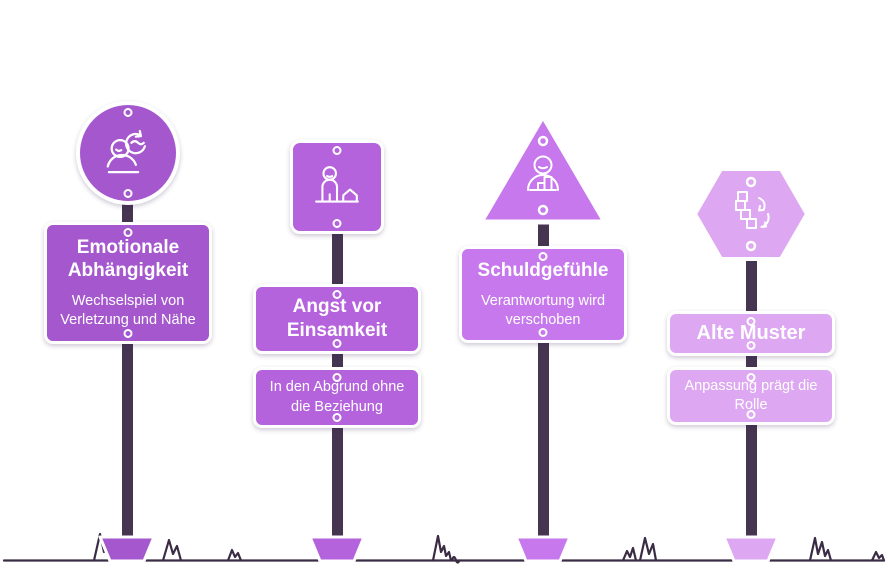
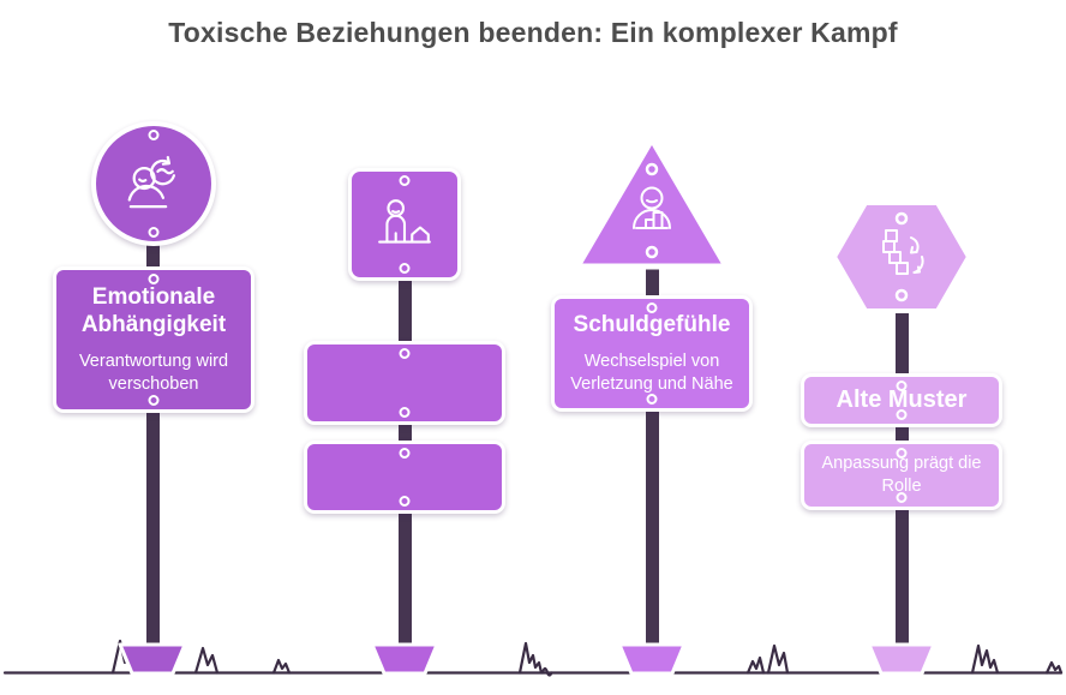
+ Toxische Beziehungen beenden: Ein komplexer Kampf
  Emotionale Abhängigkeit
- Wechselspiel von Verletzung und Nähe
+ Verantwortung wird verschoben
- Angst vor Einsamkeit
- In den Abgrund ohne die Beziehung
  Schuldgefühle
- Verantwortung wird verschoben
+ Wechselspiel von Verletzung und Nähe
  Alte Muster
  Anpassung prägt die Rolle
